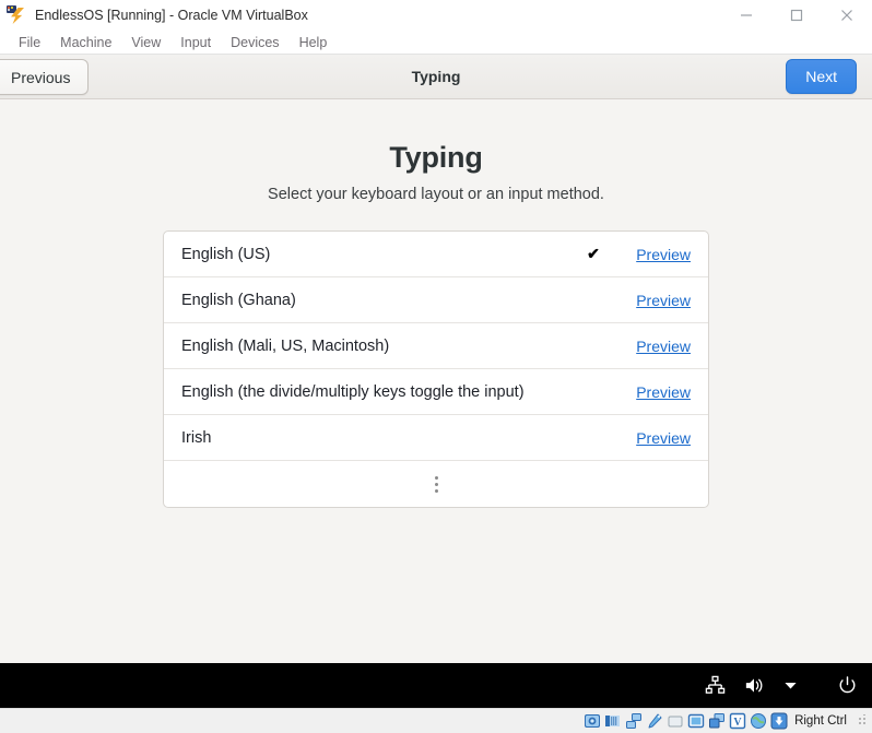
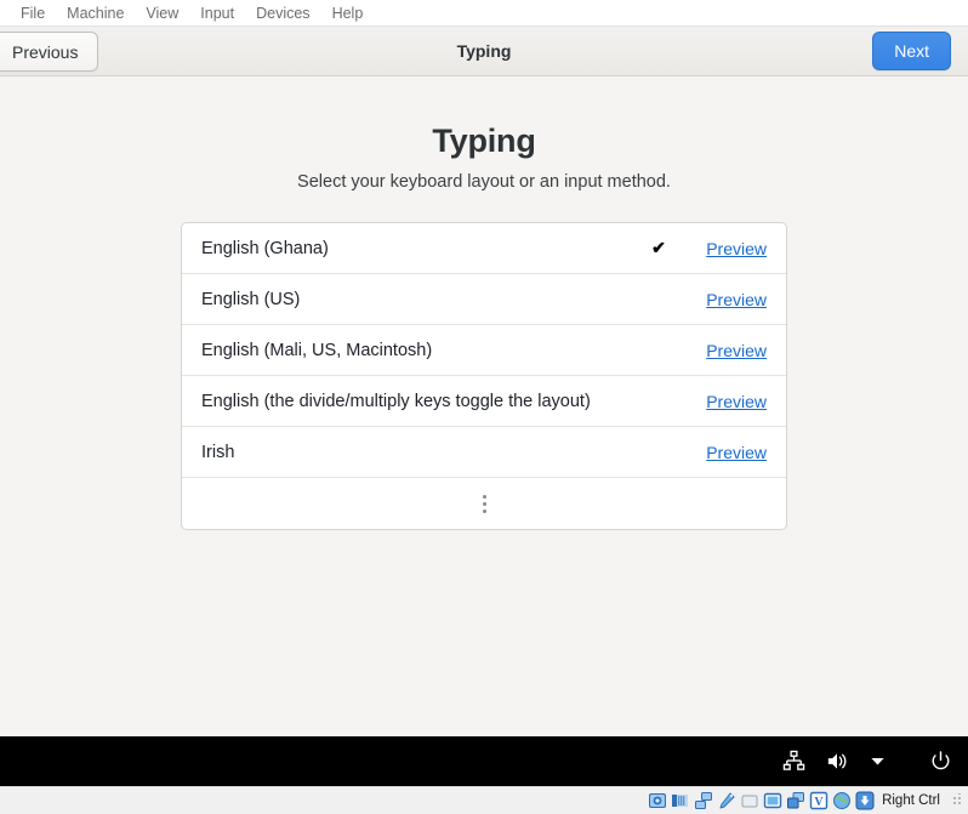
- EndlessOS [Running] - Oracle VM VirtualBox
  File
  Machine
  View
  Input
  Devices
  Help
  Previous
  Typing
  Next
  Typing
  Select your keyboard layout or an input method.
- English (US)
+ English (Ghana)
  ✔
  Preview
- English (Ghana)
+ English (US)
  Preview
  English (Mali, US, Macintosh)
  Preview
- English (the divide/multiply keys toggle the input)
+ English (the divide/multiply keys toggle the layout)
  Preview
  Irish
  Preview
  V
  Right Ctrl
